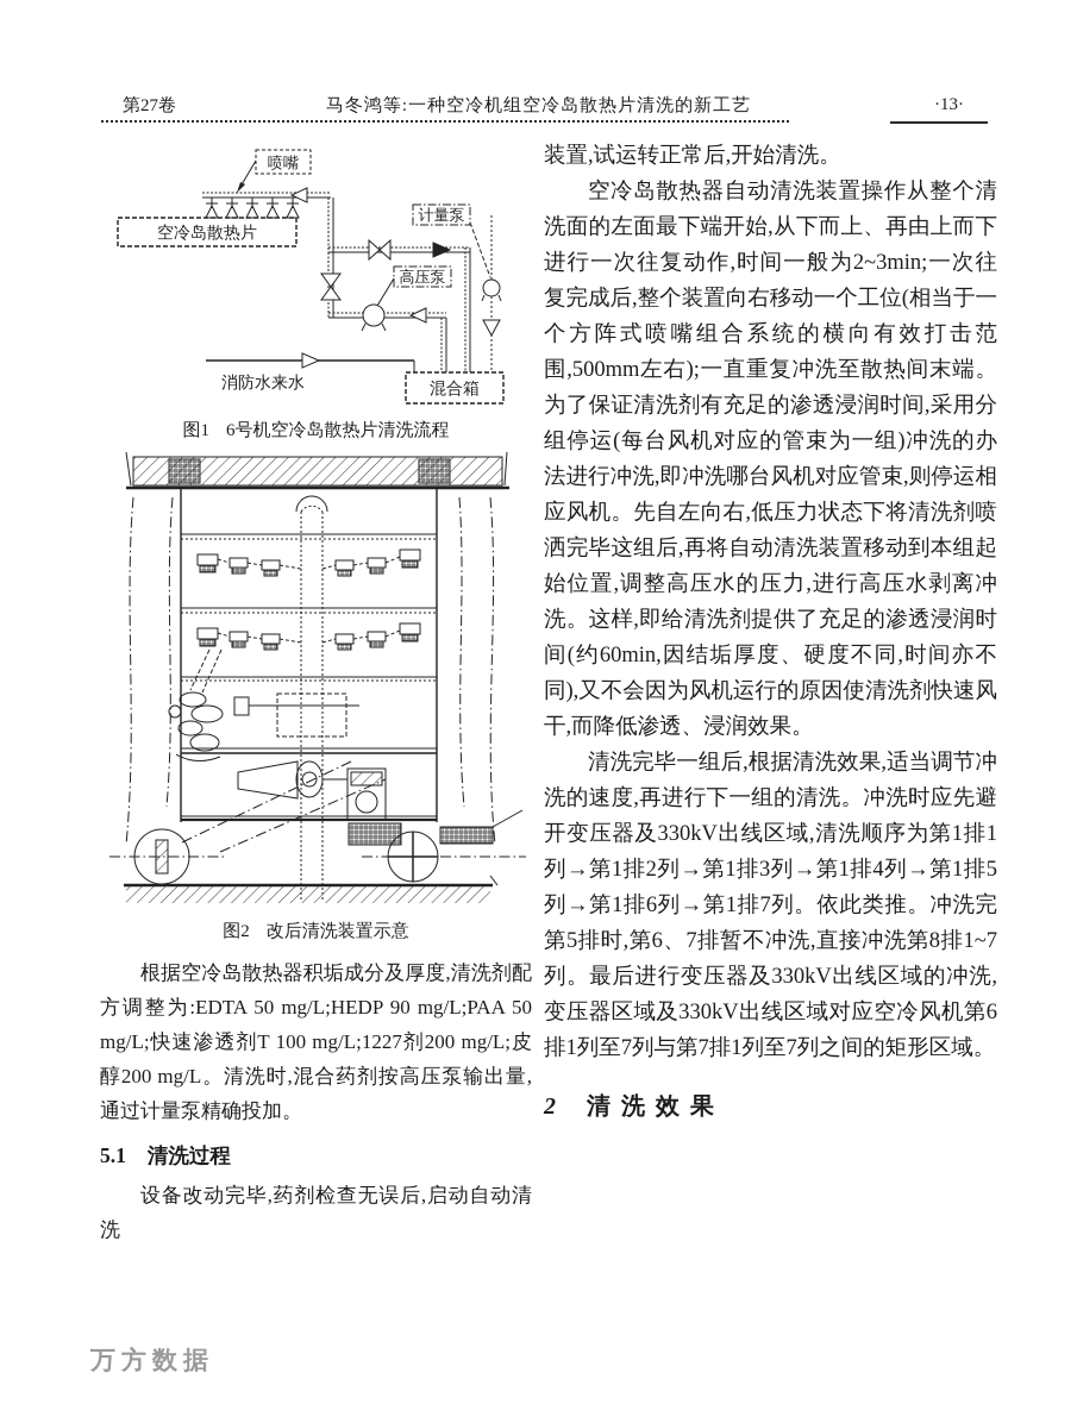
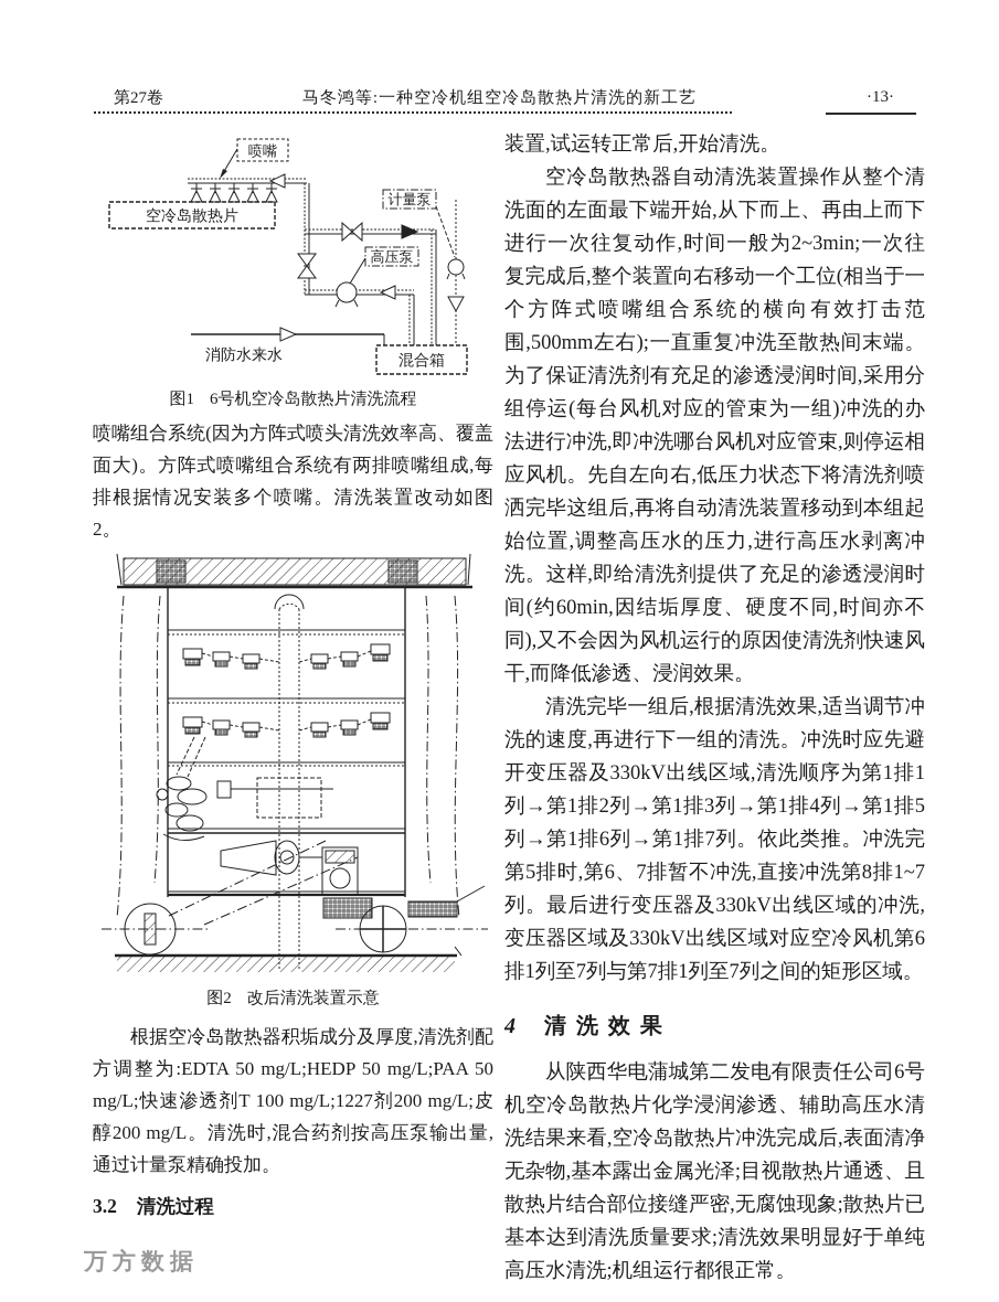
  第27卷
  马冬鸿等:一种空冷机组空冷岛散热片清洗的新工艺
  ·13·
  喷嘴
  空冷岛散热片
  高压泵
  计量泵
  消防水来水
  混合箱
  图1 6号机空冷岛散热片清洗流程
+ 喷嘴组合系统(因为方阵式喷头清洗效率高、覆盖面大)。方阵式喷嘴组合系统有两排喷嘴组成,每排根据情况安装多个喷嘴。清洗装置改动如图2。
  图2 改后清洗装置示意
- 根据空冷岛散热器积垢成分及厚度,清洗剂配方调整为:EDTA 50 mg/L;HEDP 90 mg/L;PAA 50 mg/L;快速渗透剂T 100 mg/L;1227剂200 mg/L;皮醇200 mg/L。清洗时,混合药剂按高压泵输出量,通过计量泵精确投加。
+ 根据空冷岛散热器积垢成分及厚度,清洗剂配方调整为:EDTA 50 mg/L;HEDP 50 mg/L;PAA 50 mg/L;快速渗透剂T 100 mg/L;1227剂200 mg/L;皮醇200 mg/L。清洗时,混合药剂按高压泵输出量,通过计量泵精确投加。
- 5.1 清洗过程
+ 3.2 清洗过程
- 设备改动完毕,药剂检查无误后,启动自动清洗
  装置,试运转正常后,开始清洗。
  空冷岛散热器自动清洗装置操作从整个清洗面的左面最下端开始,从下而上、再由上而下进行一次往复动作,时间一般为2~3min;一次往复完成后,整个装置向右移动一个工位(相当于一个方阵式喷嘴组合系统的横向有效打击范围,500mm左右);一直重复冲洗至散热间末端。为了保证清洗剂有充足的渗透浸润时间,采用分组停运(每台风机对应的管束为一组)冲洗的办法进行冲洗,即冲洗哪台风机对应管束,则停运相应风机。先自左向右,低压力状态下将清洗剂喷洒完毕这组后,再将自动清洗装置移动到本组起始位置,调整高压水的压力,进行高压水剥离冲洗。这样,即给清洗剂提供了充足的渗透浸润时间(约60min,因结垢厚度、硬度不同,时间亦不同),又不会因为风机运行的原因使清洗剂快速风干,而降低渗透、浸润效果。
  清洗完毕一组后,根据清洗效果,适当调节冲洗的速度,再进行下一组的清洗。冲洗时应先避开变压器及330kV出线区域,清洗顺序为第1排1列→第1排2列→第1排3列→第1排4列→第1排5列→第1排6列→第1排7列。依此类推。冲洗完第5排时,第6、7排暂不冲洗,直接冲洗第8排1~7列。最后进行变压器及330kV出线区域的冲洗,变压器区域及330kV出线区域对应空冷风机第6排1列至7列与第7排1列至7列之间的矩形区域。
- 2 清洗效果
+ 4 清洗效果
+ 从陕西华电蒲城第二发电有限责任公司6号机空冷岛散热片化学浸润渗透、辅助高压水清洗结果来看,空冷岛散热片冲洗完成后,表面清净无杂物,基本露出金属光泽;目视散热片通透、且散热片结合部位接缝严密,无腐蚀现象;散热片已基本达到清洗质量要求;清洗效果明显好于单纯高压水清洗;机组运行都很正常。
  万方数据
